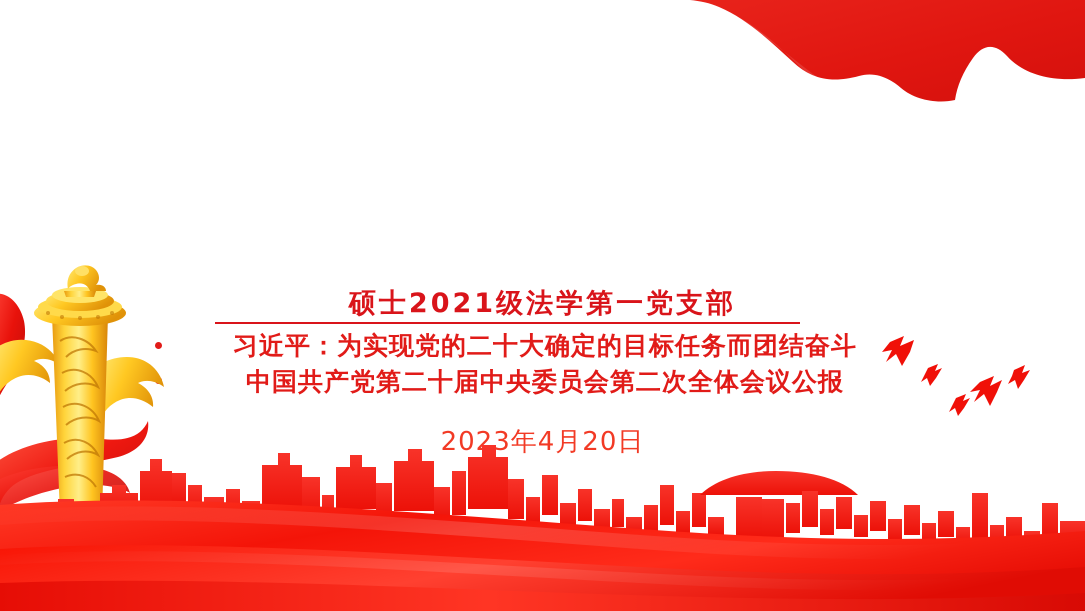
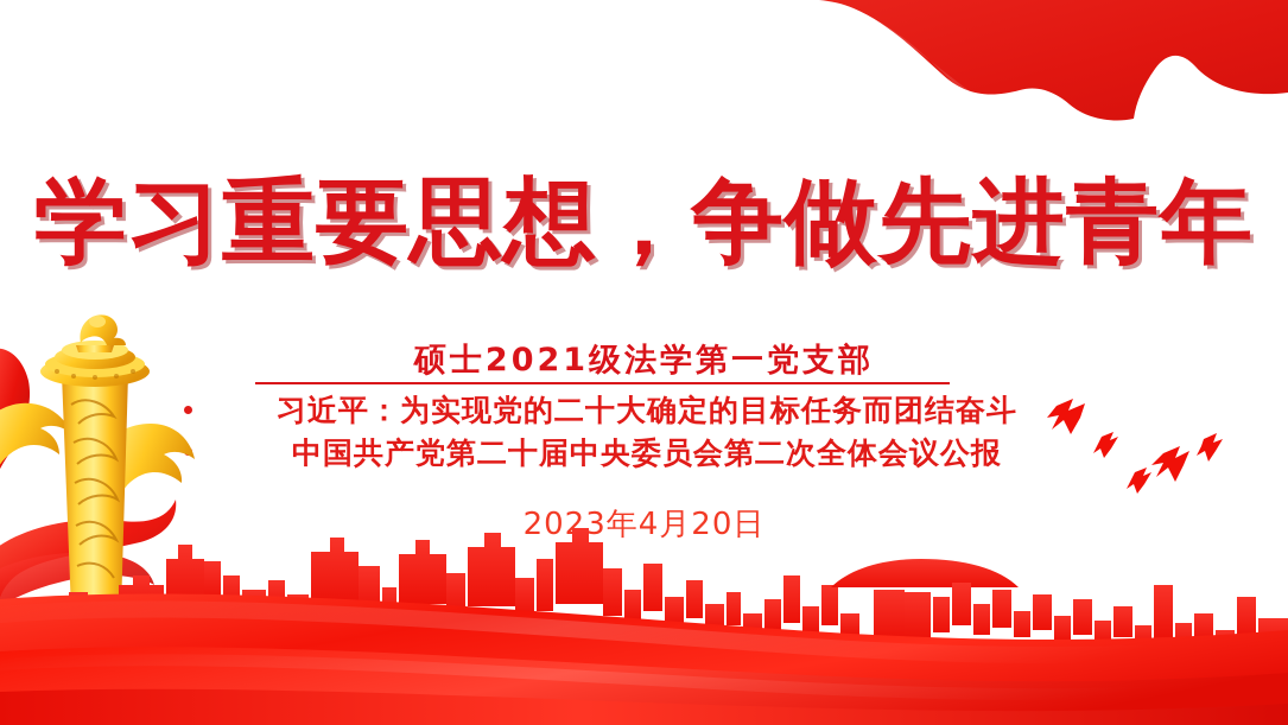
+ 学习重要思想，争做先进青年
  硕士2021级法学第一党支部
  习近平：为实现党的二十大确定的目标任务而团结奋斗
  中国共产党第二十届中央委员会第二次全体会议公报
  2023年4月20日
